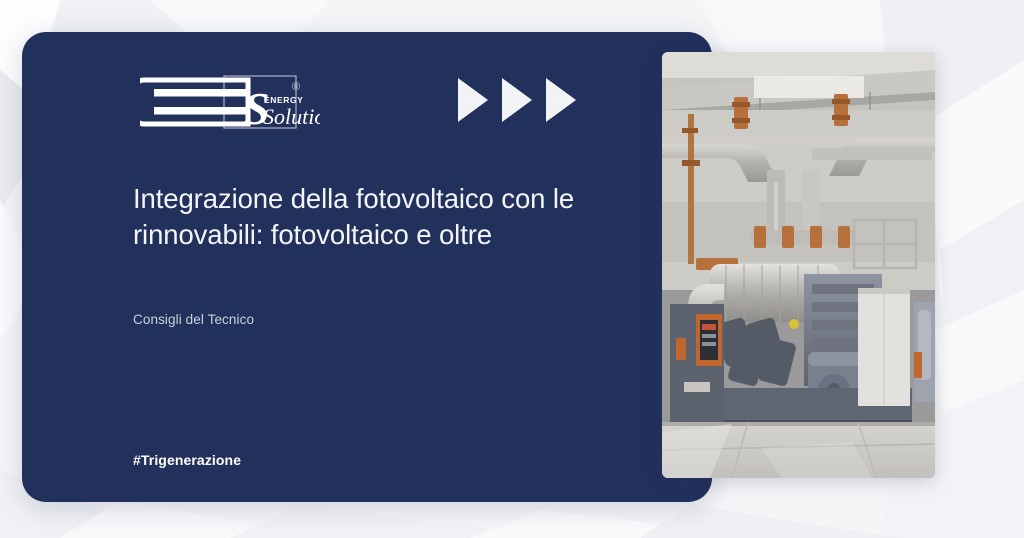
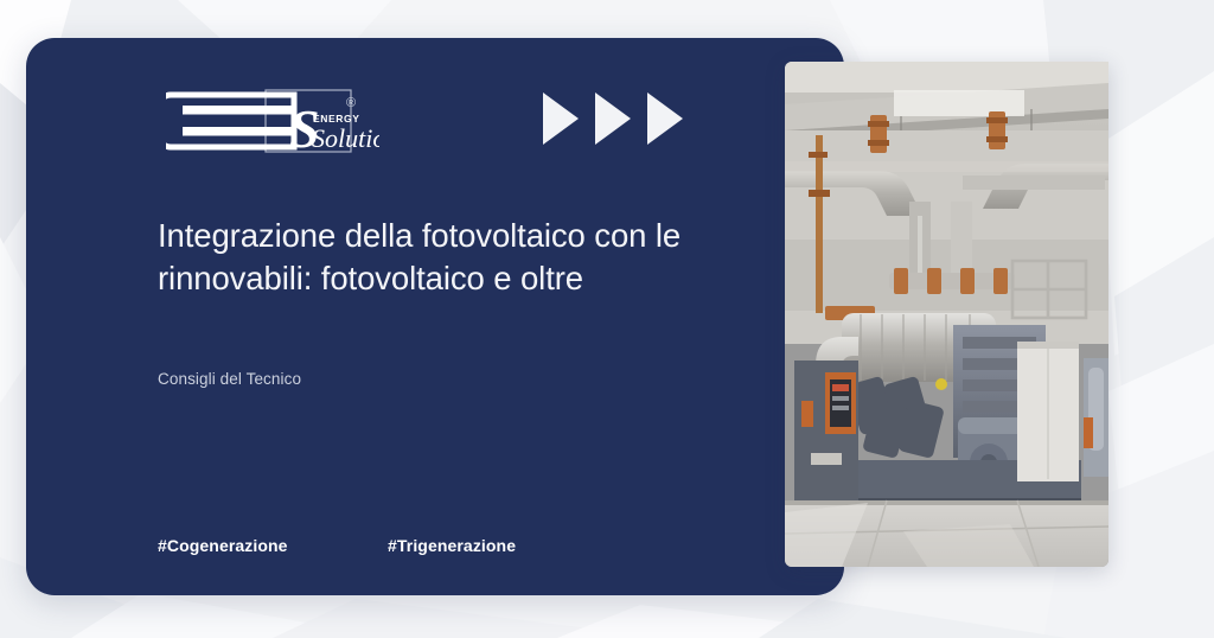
  S
  ENERGY
  Solutio
  ®
  Integrazione della fotovoltaico con le rinnovabili: fotovoltaico e oltre
  Consigli del Tecnico
+ #Cogenerazione
  #Trigenerazione
